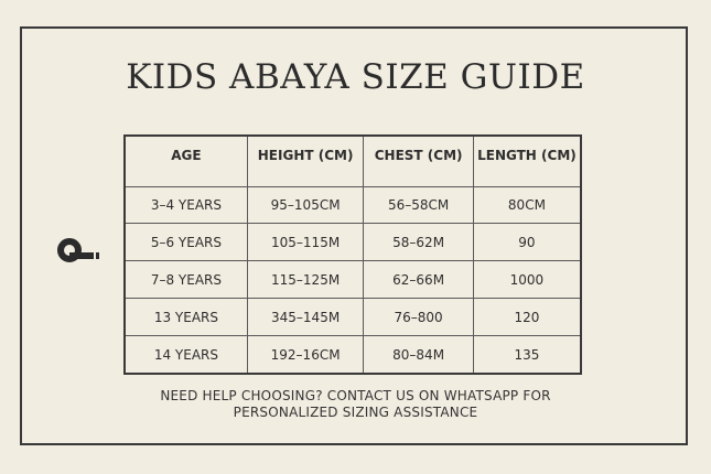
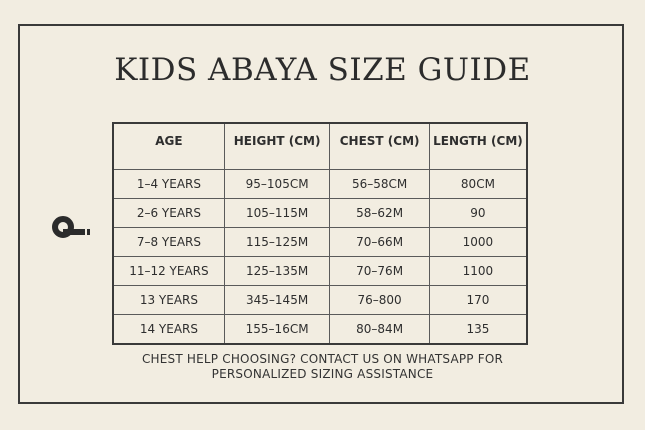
  KIDS ABAYA SIZE GUIDE
  AGE	HEIGHT (CM)	CHEST (CM)	LENGTH (CM)
- 3–4 YEARS	95–105CM	56–58CM	80CM
+ 1–4 YEARS	95–105CM	56–58CM	80CM
- 5–6 YEARS	105–115M	58–62M	90
+ 2–6 YEARS	105–115M	58–62M	90
- 7–8 YEARS	115–125M	62–66M	1000
+ 7–8 YEARS	115–125M	70–66M	1000
+ 11–12 YEARS	125–135M	70–76M	1100
- 13 YEARS	345–145M	76–800	120
+ 13 YEARS	345–145M	76–800	170
- 14 YEARS	192–16CM	80–84M	135
+ 14 YEARS	155–16CM	80–84M	135
- NEED HELP CHOOSING? CONTACT US ON WHATSAPP FOR
+ CHEST HELP CHOOSING? CONTACT US ON WHATSAPP FOR
  PERSONALIZED SIZING ASSISTANCE
